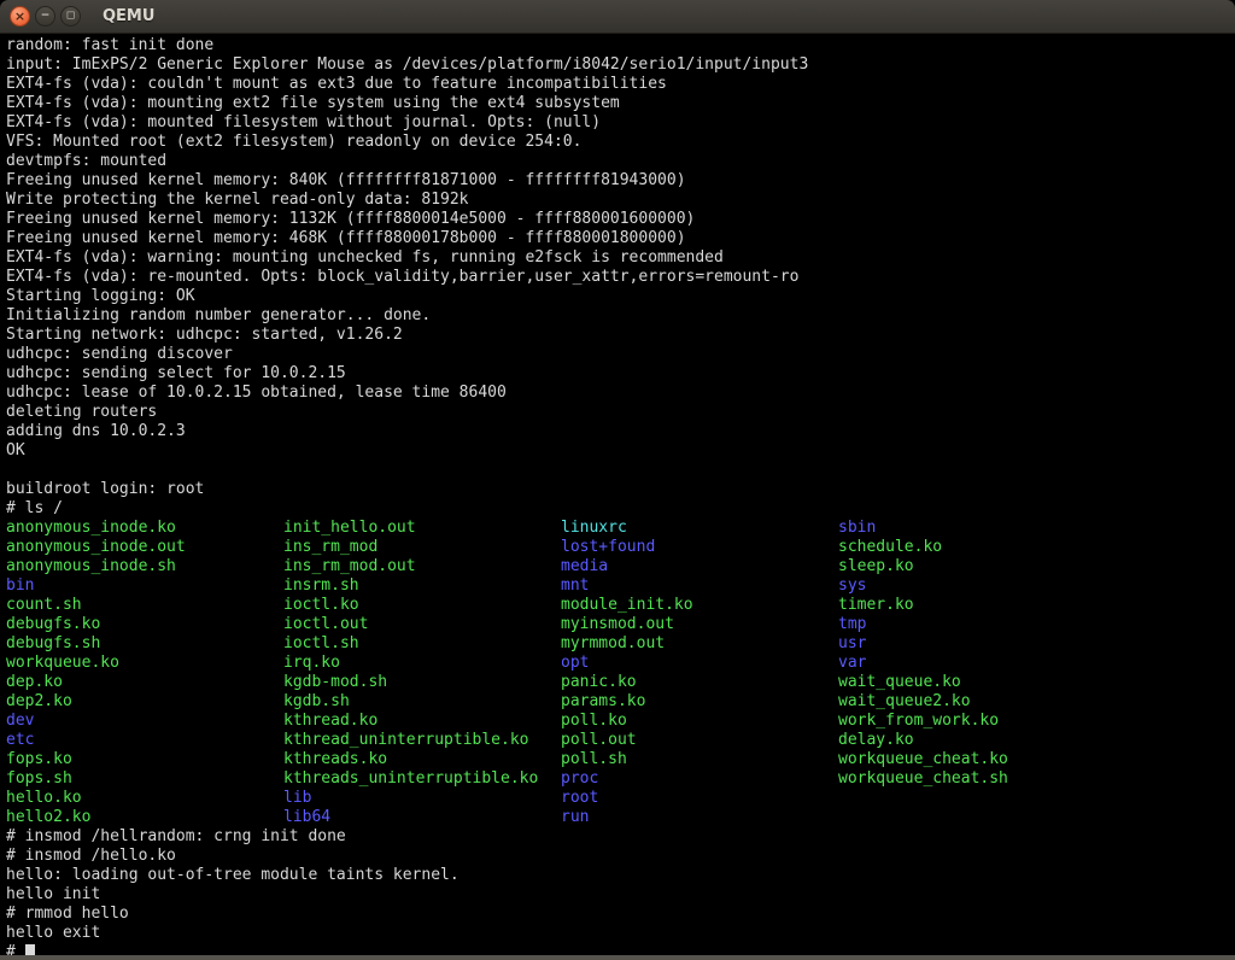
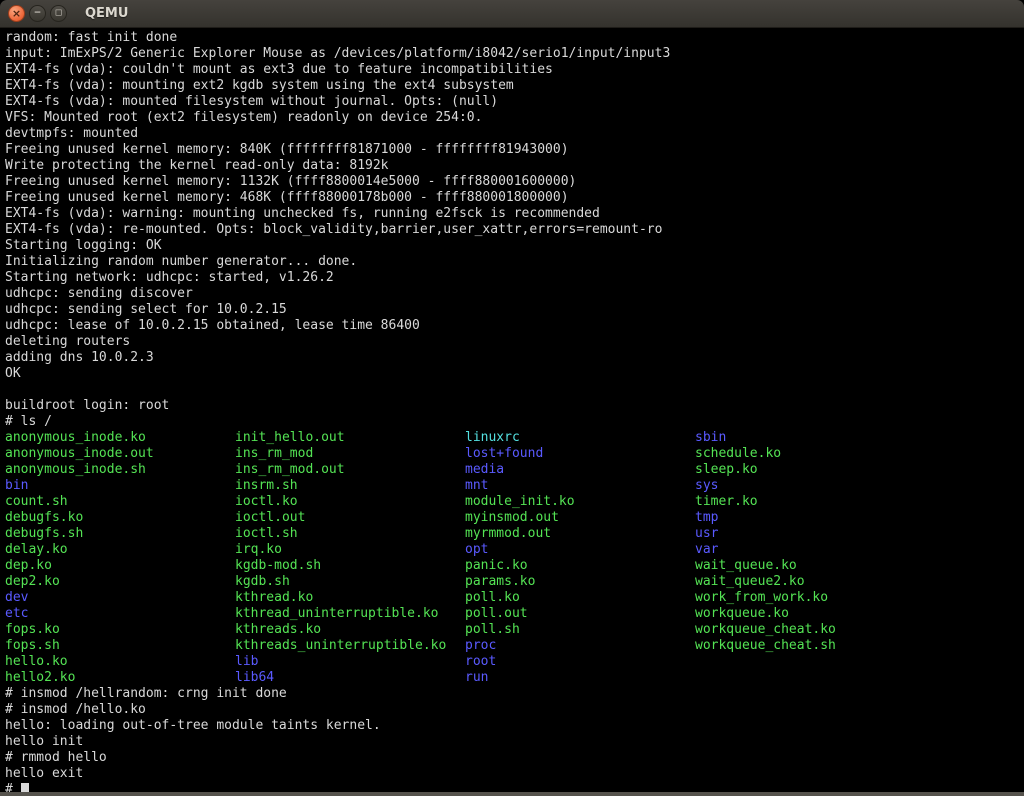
  ×
  −
  ◻
  QEMU
  random: fast init done
  input: ImExPS/2 Generic Explorer Mouse as /devices/platform/i8042/serio1/input/input3
  EXT4-fs (vda): couldn't mount as ext3 due to feature incompatibilities
- EXT4-fs (vda): mounting ext2 file system using the ext4 subsystem
+ EXT4-fs (vda): mounting ext2 kgdb system using the ext4 subsystem
  EXT4-fs (vda): mounted filesystem without journal. Opts: (null)
  VFS: Mounted root (ext2 filesystem) readonly on device 254:0.
  devtmpfs: mounted
  Freeing unused kernel memory: 840K (ffffffff81871000 - ffffffff81943000)
  Write protecting the kernel read-only data: 8192k
  Freeing unused kernel memory: 1132K (ffff8800014e5000 - ffff880001600000)
  Freeing unused kernel memory: 468K (ffff88000178b000 - ffff880001800000)
  EXT4-fs (vda): warning: mounting unchecked fs, running e2fsck is recommended
  EXT4-fs (vda): re-mounted. Opts: block_validity,barrier,user_xattr,errors=remount-ro
  Starting logging: OK
  Initializing random number generator... done.
  Starting network: udhcpc: started, v1.26.2
  udhcpc: sending discover
  udhcpc: sending select for 10.0.2.15
  udhcpc: lease of 10.0.2.15 obtained, lease time 86400
  deleting routers
  adding dns 10.0.2.3
  OK
  buildroot login: root
  # ls /
  anonymous_inode.ko init_hello.out linuxrc sbin
  anonymous_inode.out ins_rm_mod lost+found schedule.ko
  anonymous_inode.sh ins_rm_mod.out media sleep.ko
  bin insrm.sh mnt sys
  count.sh ioctl.ko module_init.ko timer.ko
  debugfs.ko ioctl.out myinsmod.out tmp
  debugfs.sh ioctl.sh myrmmod.out usr
- workqueue.ko irq.ko opt var
+ delay.ko irq.ko opt var
  dep.ko kgdb-mod.sh panic.ko wait_queue.ko
  dep2.ko kgdb.sh params.ko wait_queue2.ko
  dev kthread.ko poll.ko work_from_work.ko
- etc kthread_uninterruptible.ko poll.out delay.ko
+ etc kthread_uninterruptible.ko poll.out workqueue.ko
  fops.ko kthreads.ko poll.sh workqueue_cheat.ko
  fops.sh kthreads_uninterruptible.ko proc workqueue_cheat.sh
  hello.ko lib root
  hello2.ko lib64 run
  # insmod /hellrandom: crng init done
  # insmod /hello.ko
  hello: loading out-of-tree module taints kernel.
  hello init
  # rmmod hello
  hello exit
  #
